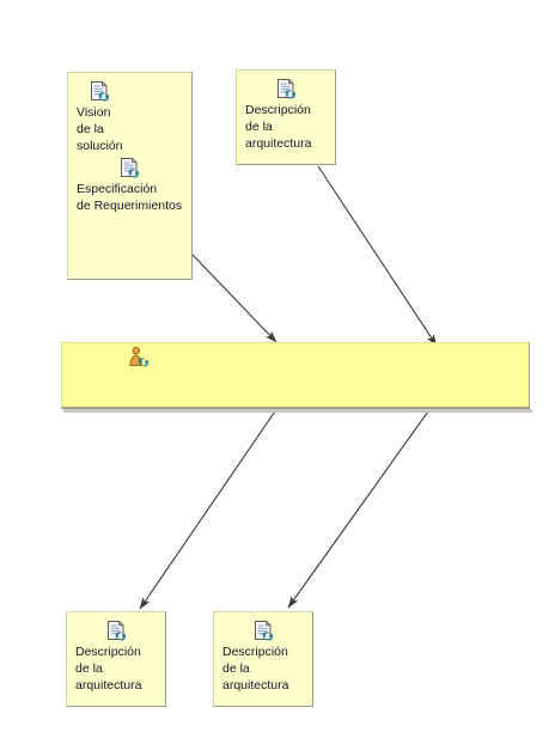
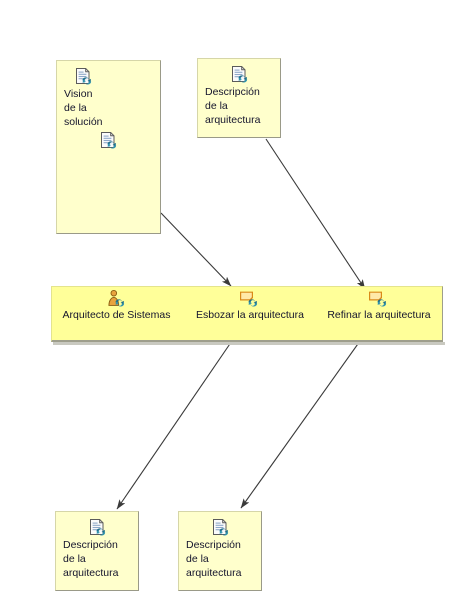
  Vision
  de la
  solución
- Especificación
- de Requerimientos
  Descripción
  de la
  arquitectura
+ Arquitecto de Sistemas
+ Esbozar la arquitectura
+ Refinar la arquitectura
  Descripción
  de la
  arquitectura
  Descripción
  de la
  arquitectura
